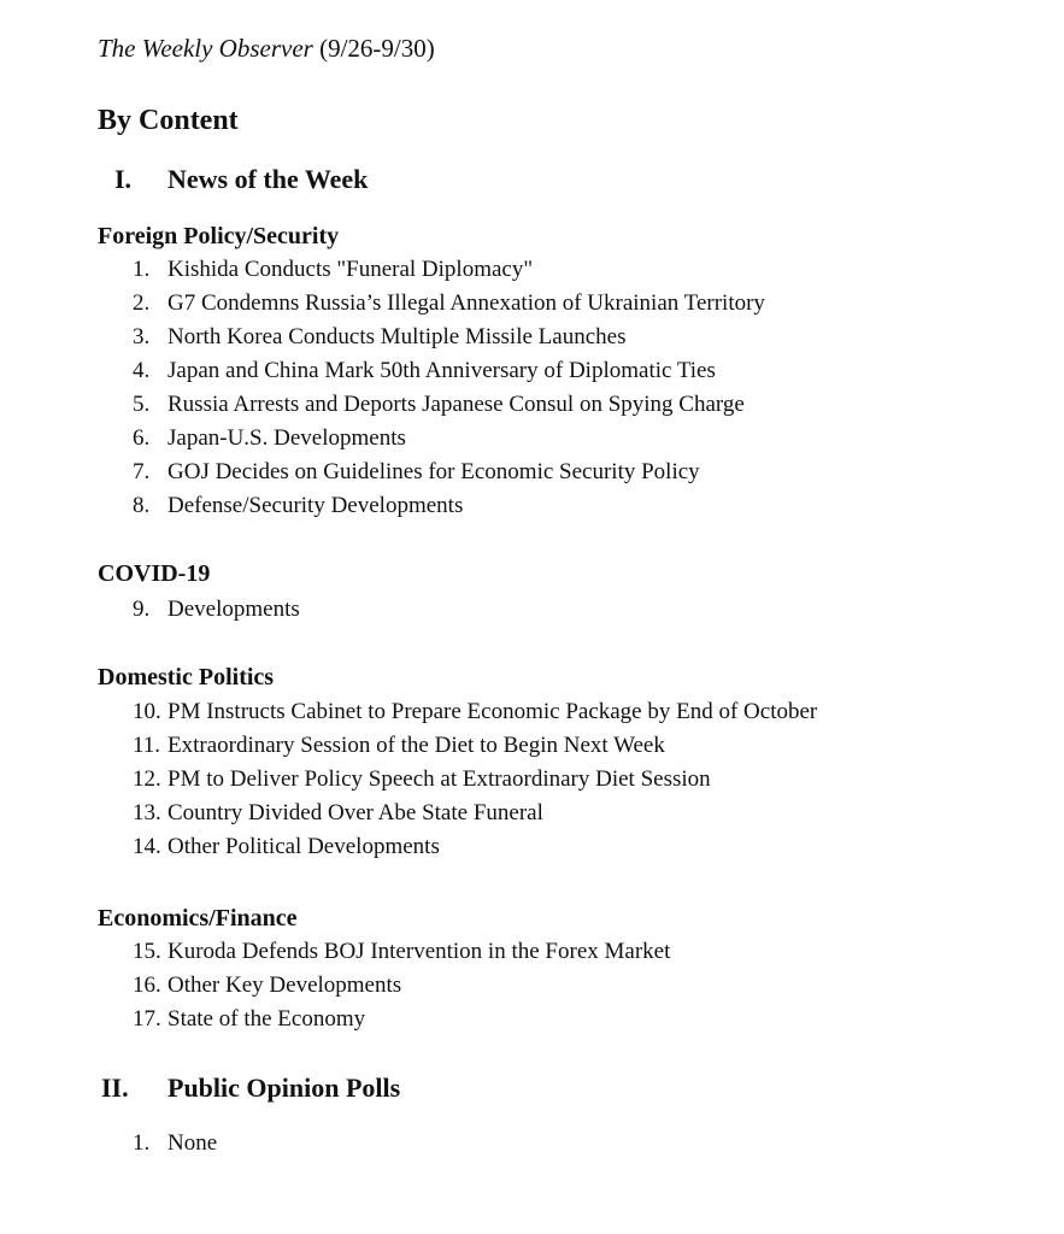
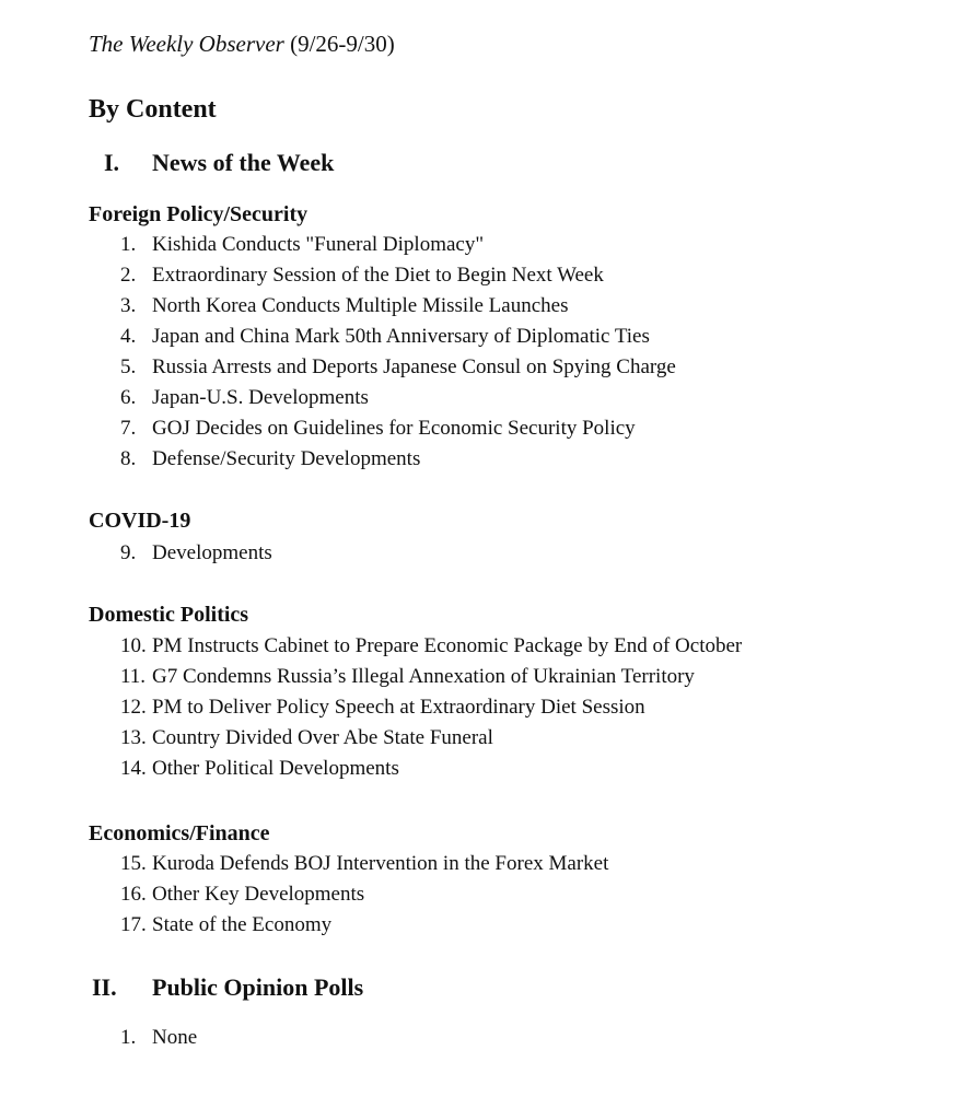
  The Weekly Observer (9/26-9/30)
  By Content
  I.
  News of the Week
  Foreign Policy/Security
  1.
  Kishida Conducts "Funeral Diplomacy"
  2.
- G7 Condemns Russia’s Illegal Annexation of Ukrainian Territory
+ Extraordinary Session of the Diet to Begin Next Week
  3.
  North Korea Conducts Multiple Missile Launches
  4.
  Japan and China Mark 50th Anniversary of Diplomatic Ties
  5.
  Russia Arrests and Deports Japanese Consul on Spying Charge
  6.
  Japan-U.S. Developments
  7.
  GOJ Decides on Guidelines for Economic Security Policy
  8.
  Defense/Security Developments
  COVID-19
  9.
  Developments
  Domestic Politics
  10.
  PM Instructs Cabinet to Prepare Economic Package by End of October
  11.
- Extraordinary Session of the Diet to Begin Next Week
+ G7 Condemns Russia’s Illegal Annexation of Ukrainian Territory
  12.
  PM to Deliver Policy Speech at Extraordinary Diet Session
  13.
  Country Divided Over Abe State Funeral
  14.
  Other Political Developments
  Economics/Finance
  15.
  Kuroda Defends BOJ Intervention in the Forex Market
  16.
  Other Key Developments
  17.
  State of the Economy
  II.
  Public Opinion Polls
  1.
  None
